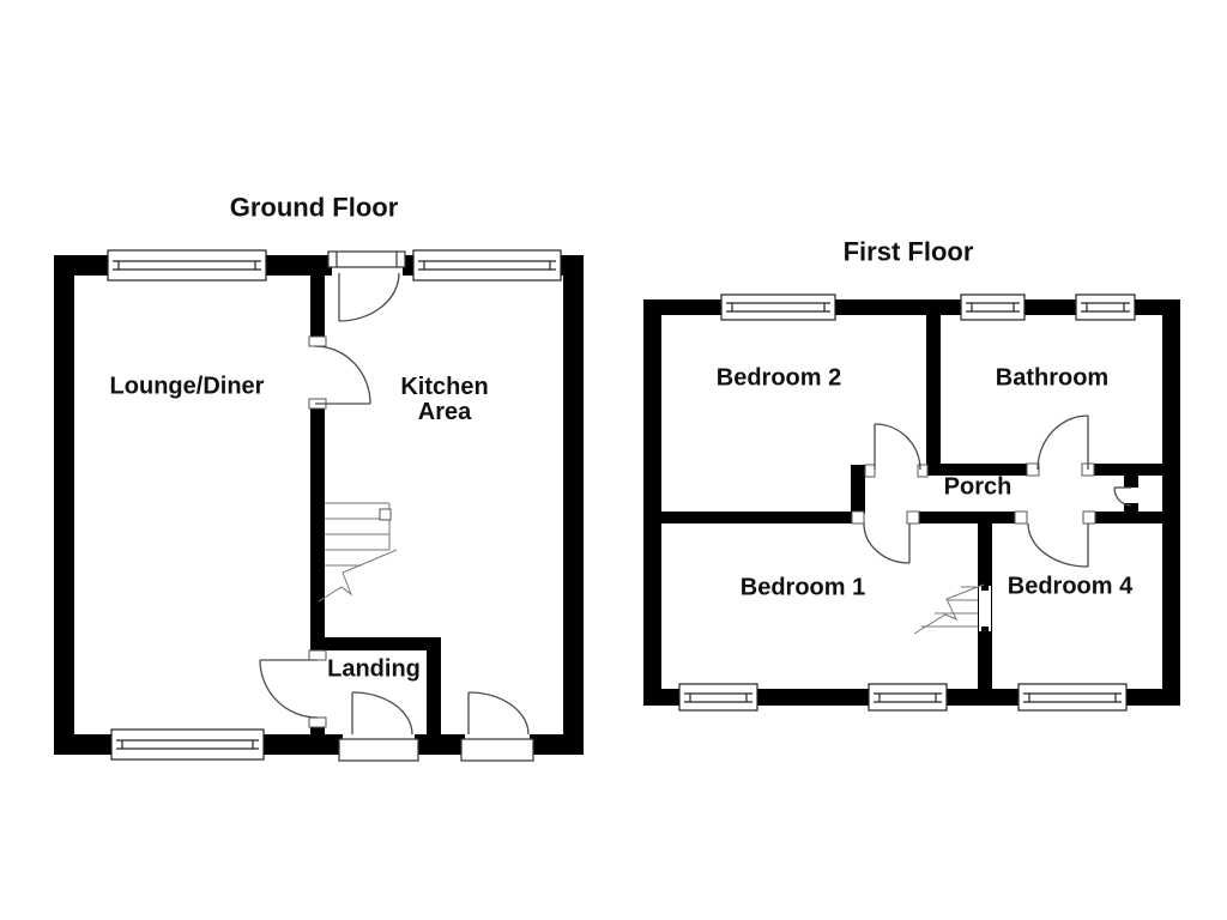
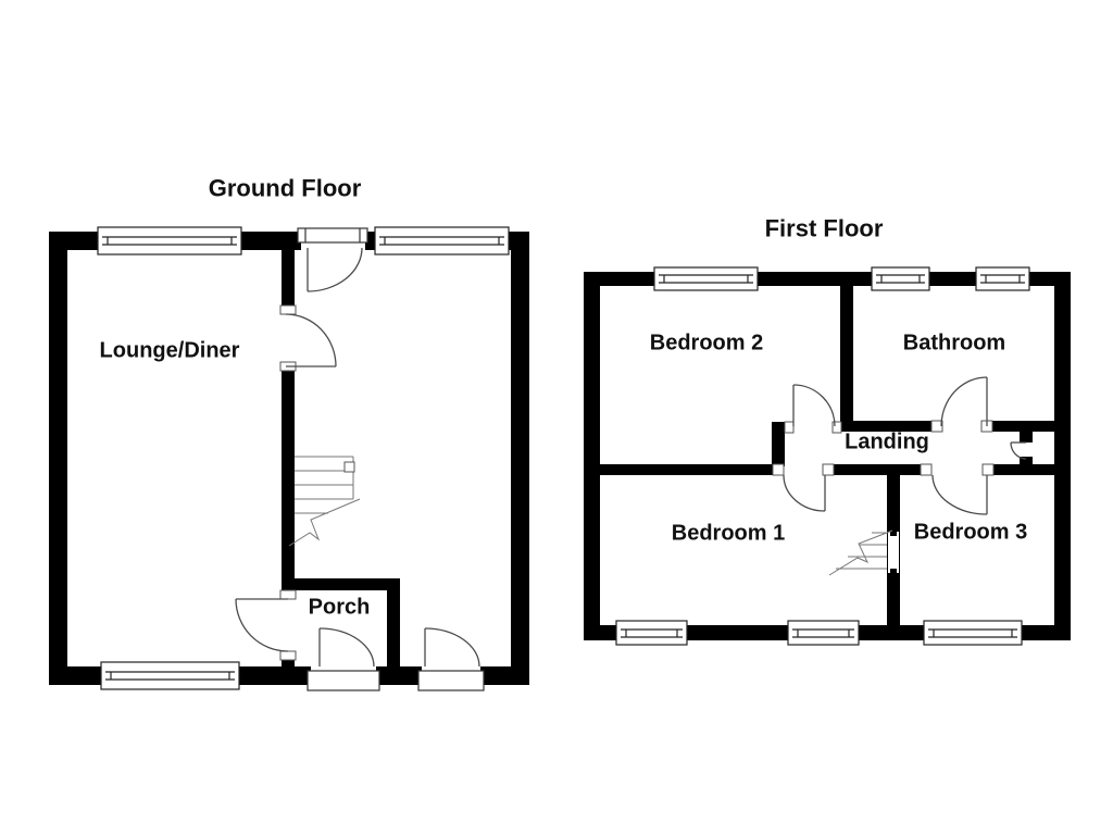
  Ground Floor
  First Floor
  Lounge/Diner
- Kitchen Area
- Landing
+ Porch
  Bedroom 2
  Bathroom
- Porch
+ Landing
  Bedroom 1
- Bedroom 4
+ Bedroom 3
